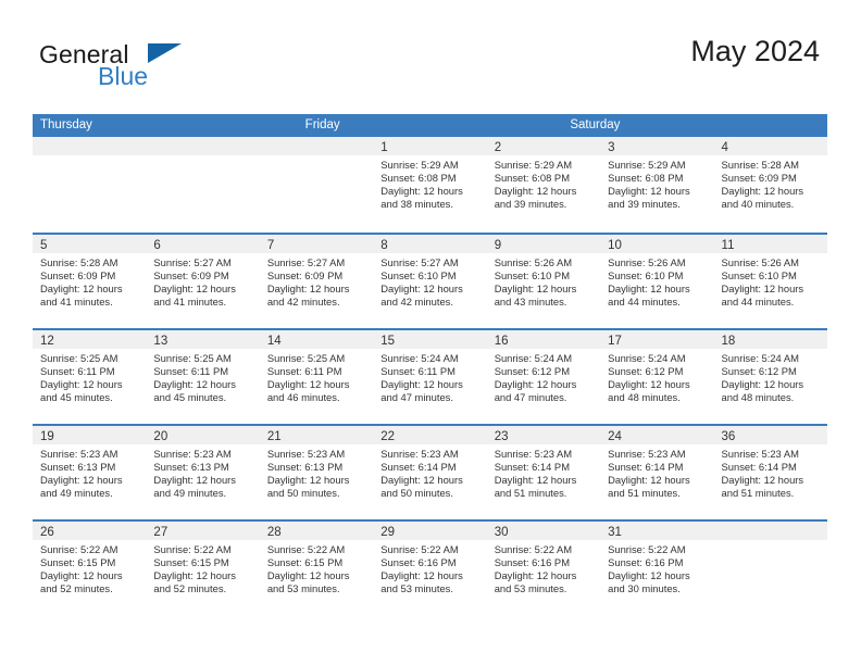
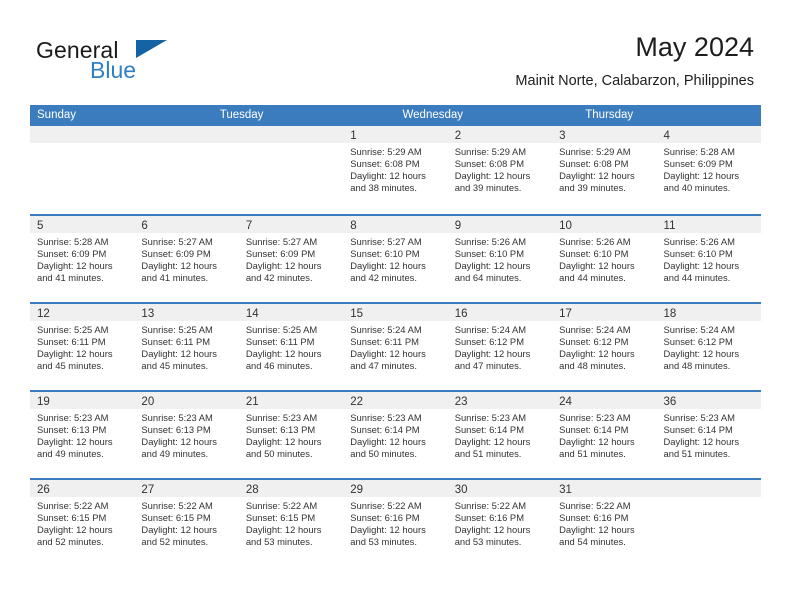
  General
  Blue
  May 2024
+ Mainit Norte, Calabarzon, Philippines
+ Sunday
+ Tuesday
+ Wednesday
  Thursday
- Friday
- Saturday
  1
  Sunrise: 5:29 AM
  Sunset: 6:08 PM
  Daylight: 12 hours
  and 38 minutes.
  2
  Sunrise: 5:29 AM
  Sunset: 6:08 PM
  Daylight: 12 hours
  and 39 minutes.
  3
  Sunrise: 5:29 AM
  Sunset: 6:08 PM
  Daylight: 12 hours
  and 39 minutes.
  4
  Sunrise: 5:28 AM
  Sunset: 6:09 PM
  Daylight: 12 hours
  and 40 minutes.
  5
  Sunrise: 5:28 AM
  Sunset: 6:09 PM
  Daylight: 12 hours
  and 41 minutes.
  6
  Sunrise: 5:27 AM
  Sunset: 6:09 PM
  Daylight: 12 hours
  and 41 minutes.
  7
  Sunrise: 5:27 AM
  Sunset: 6:09 PM
  Daylight: 12 hours
  and 42 minutes.
  8
  Sunrise: 5:27 AM
  Sunset: 6:10 PM
  Daylight: 12 hours
  and 42 minutes.
  9
  Sunrise: 5:26 AM
  Sunset: 6:10 PM
  Daylight: 12 hours
- and 43 minutes.
+ and 64 minutes.
  10
  Sunrise: 5:26 AM
  Sunset: 6:10 PM
  Daylight: 12 hours
  and 44 minutes.
  11
  Sunrise: 5:26 AM
  Sunset: 6:10 PM
  Daylight: 12 hours
  and 44 minutes.
  12
  Sunrise: 5:25 AM
  Sunset: 6:11 PM
  Daylight: 12 hours
  and 45 minutes.
  13
  Sunrise: 5:25 AM
  Sunset: 6:11 PM
  Daylight: 12 hours
  and 45 minutes.
  14
  Sunrise: 5:25 AM
  Sunset: 6:11 PM
  Daylight: 12 hours
  and 46 minutes.
  15
  Sunrise: 5:24 AM
  Sunset: 6:11 PM
  Daylight: 12 hours
  and 47 minutes.
  16
  Sunrise: 5:24 AM
  Sunset: 6:12 PM
  Daylight: 12 hours
  and 47 minutes.
  17
  Sunrise: 5:24 AM
  Sunset: 6:12 PM
  Daylight: 12 hours
  and 48 minutes.
  18
  Sunrise: 5:24 AM
  Sunset: 6:12 PM
  Daylight: 12 hours
  and 48 minutes.
  19
  Sunrise: 5:23 AM
  Sunset: 6:13 PM
  Daylight: 12 hours
  and 49 minutes.
  20
  Sunrise: 5:23 AM
  Sunset: 6:13 PM
  Daylight: 12 hours
  and 49 minutes.
  21
  Sunrise: 5:23 AM
  Sunset: 6:13 PM
  Daylight: 12 hours
  and 50 minutes.
  22
  Sunrise: 5:23 AM
  Sunset: 6:14 PM
  Daylight: 12 hours
  and 50 minutes.
  23
  Sunrise: 5:23 AM
  Sunset: 6:14 PM
  Daylight: 12 hours
  and 51 minutes.
  24
  Sunrise: 5:23 AM
  Sunset: 6:14 PM
  Daylight: 12 hours
  and 51 minutes.
  36
  Sunrise: 5:23 AM
  Sunset: 6:14 PM
  Daylight: 12 hours
  and 51 minutes.
  26
  Sunrise: 5:22 AM
  Sunset: 6:15 PM
  Daylight: 12 hours
  and 52 minutes.
  27
  Sunrise: 5:22 AM
  Sunset: 6:15 PM
  Daylight: 12 hours
  and 52 minutes.
  28
  Sunrise: 5:22 AM
  Sunset: 6:15 PM
  Daylight: 12 hours
  and 53 minutes.
  29
  Sunrise: 5:22 AM
  Sunset: 6:16 PM
  Daylight: 12 hours
  and 53 minutes.
  30
  Sunrise: 5:22 AM
  Sunset: 6:16 PM
  Daylight: 12 hours
  and 53 minutes.
  31
  Sunrise: 5:22 AM
  Sunset: 6:16 PM
  Daylight: 12 hours
- and 30 minutes.
+ and 54 minutes.
